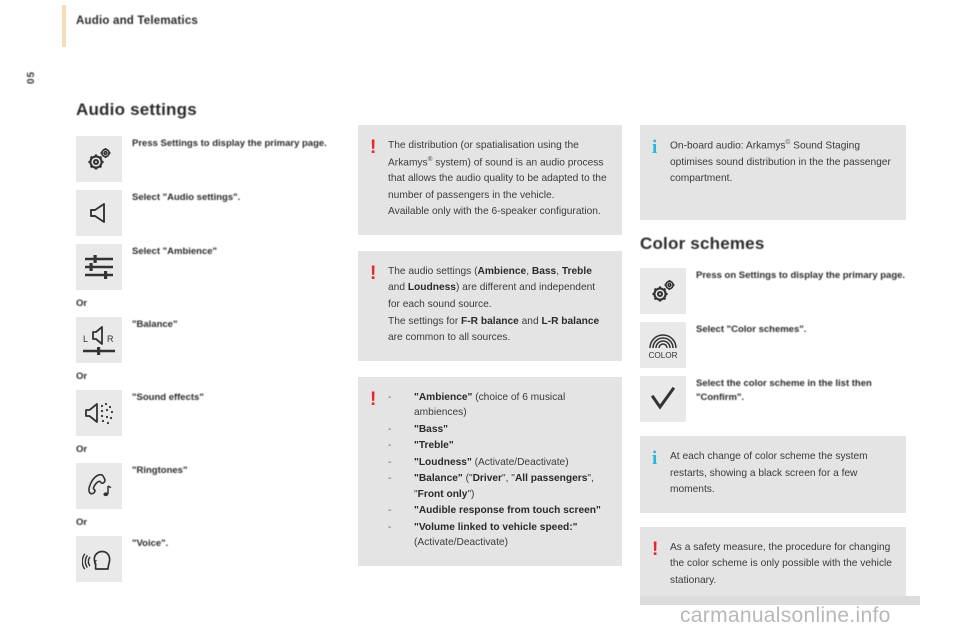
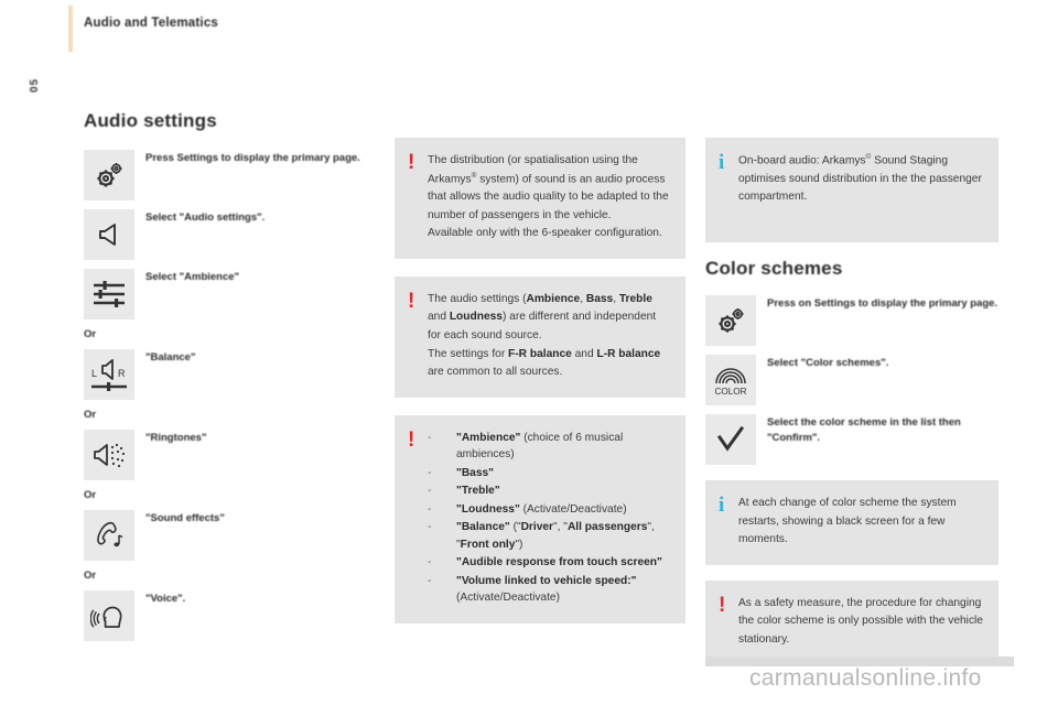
  Audio and Telematics
  Audio settings
  Press Settings to display the primary page.
  Select "Audio settings".
  Select "Ambience"
  Or
  L
  R
  "Balance"
  Or
- "Sound effects"
+ "Ringtones"
  Or
- "Ringtones"
+ "Sound effects"
  Or
  "Voice".
  !
  The distribution (or spatialisation using the Arkamys system) of sound is an audio process that allows the audio quality to be adapted to the number of passengers in the vehicle.
  Available only with the 6-speaker configuration.
  !
  The audio settings (Ambience, Bass, Treble and Loudness) are different and independent for each sound source.
  The settings for F-R balance and L-R balance are common to all sources.
  !
  -
  "Ambience" (choice of 6 musical ambiences)
  -
  "Bass"
  -
  "Treble"
  -
  "Loudness" (Activate/Deactivate)
  -
  "Balance" ("Driver", "All passengers", "Front only")
  -
  "Audible response from touch screen"
  -
  "Volume linked to vehicle speed:" (Activate/Deactivate)
  i
  On-board audio: Arkamys Sound Staging optimises sound distribution in the the passenger compartment.
  Color schemes
  Press on Settings to display the primary page.
  COLOR
  Select "Color schemes".
  Select the color scheme in the list then "Confirm".
  i
  At each change of color scheme the system restarts, showing a black screen for a few moments.
  !
  As a safety measure, the procedure for changing the color scheme is only possible with the vehicle stationary.
  carmanualsonline.info
